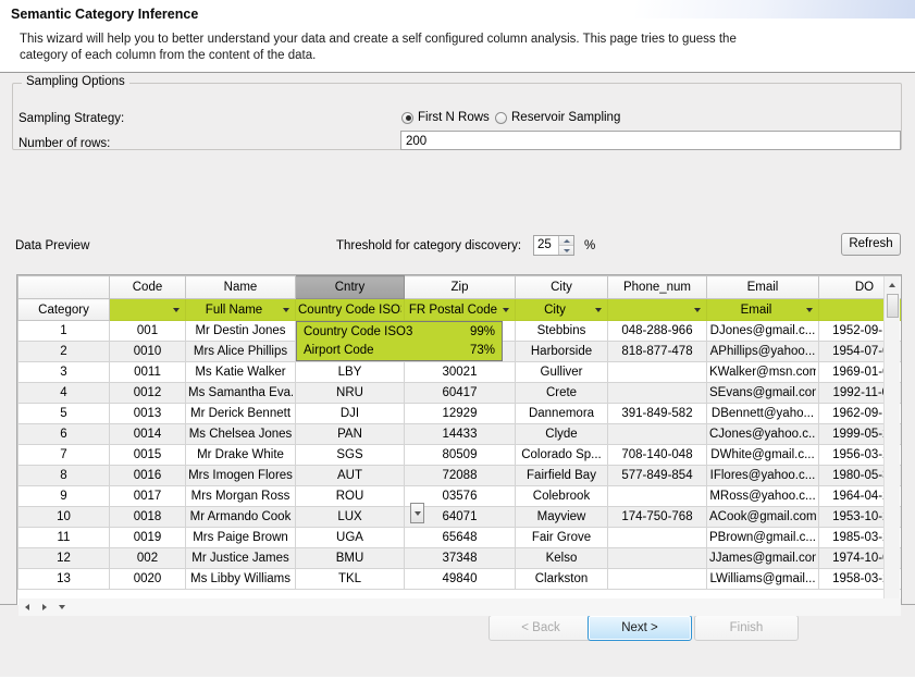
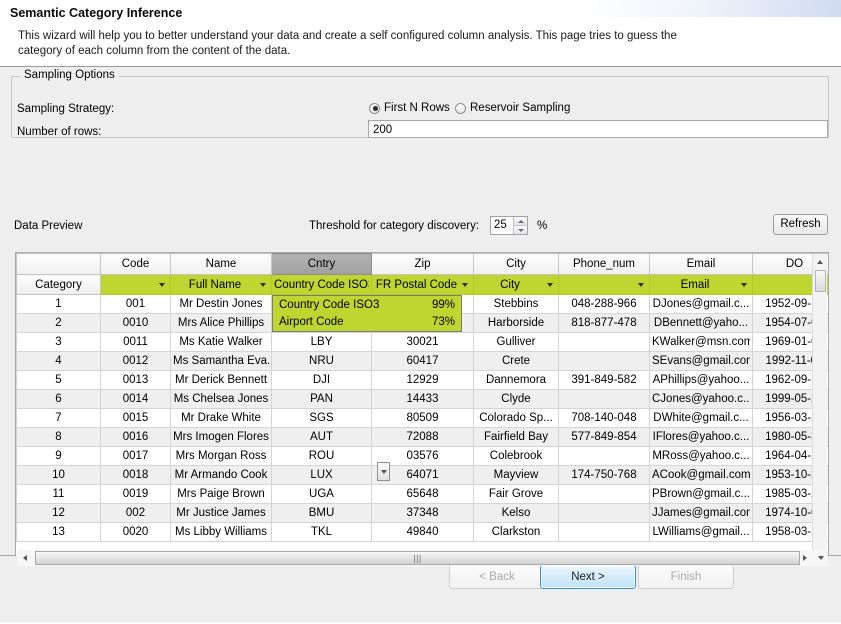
  Semantic Category Inference
  This wizard will help you to better understand your data and create a self configured column analysis. This page tries to guess the category of each column from the content of the data.
  Sampling Options
  Sampling Strategy:
  First N Rows
  Reservoir Sampling
  Number of rows:
  200
  Data Preview
  Threshold for category discovery:
  25
  %
  Refresh
  	Code	Name	Cntry	Zip	City	Phone_num	Email	DO
  Category		Full Name	Country Code ISO	FR Postal Code	City		Email
  1	001	Mr Destin Jones			Stebbins	048-288-966	DJones@gmail.c...	1952-09-
- 2	0010	Mrs Alice Phillips			Harborside	818-877-478	APhillips@yahoo...	1954-07-
+ 2	0010	Mrs Alice Phillips			Harborside	818-877-478	DBennett@yaho...	1954-07-
  3	0011	Ms Katie Walker	LBY	30021	Gulliver		KWalker@msn.com	1969-01-
  4	0012	Ms Samantha Eva.	NRU	60417	Crete		SEvans@gmail.co	1992-11-
- 5	0013	Mr Derick Bennett	DJI	12929	Dannemora	391-849-582	DBennett@yaho...	1962-09-
+ 5	0013	Mr Derick Bennett	DJI	12929	Dannemora	391-849-582	APhillips@yahoo...	1962-09-
  6	0014	Ms Chelsea Jones	PAN	14433	Clyde		CJones@yahoo.c..	1999-05-
  7	0015	Mr Drake White	SGS	80509	Colorado Sp...	708-140-048	DWhite@gmail.c...	1956-03-
  8	0016	Mrs Imogen Flores	AUT	72088	Fairfield Bay	577-849-854	IFlores@yahoo.c...	1980-05-
  9	0017	Mrs Morgan Ross	ROU	03576	Colebrook		MRoss@yahoo.c...	1964-04-
  10	0018	Mr Armando Cook	LUX	64071	Mayview	174-750-768	ACook@gmail.com	1953-10-
  11	0019	Mrs Paige Brown	UGA	65648	Fair Grove		PBrown@gmail.c...	1985-03-
  12	002	Mr Justice James	BMU	37348	Kelso		JJames@gmail.co	1974-10-
  13	0020	Ms Libby Williams	TKL	49840	Clarkston		LWilliams@gmail...	1958-03-
+ |||
  Country Code ISO3
  99%
  Airport Code
  73%
  < Back
  Next >
  Finish
